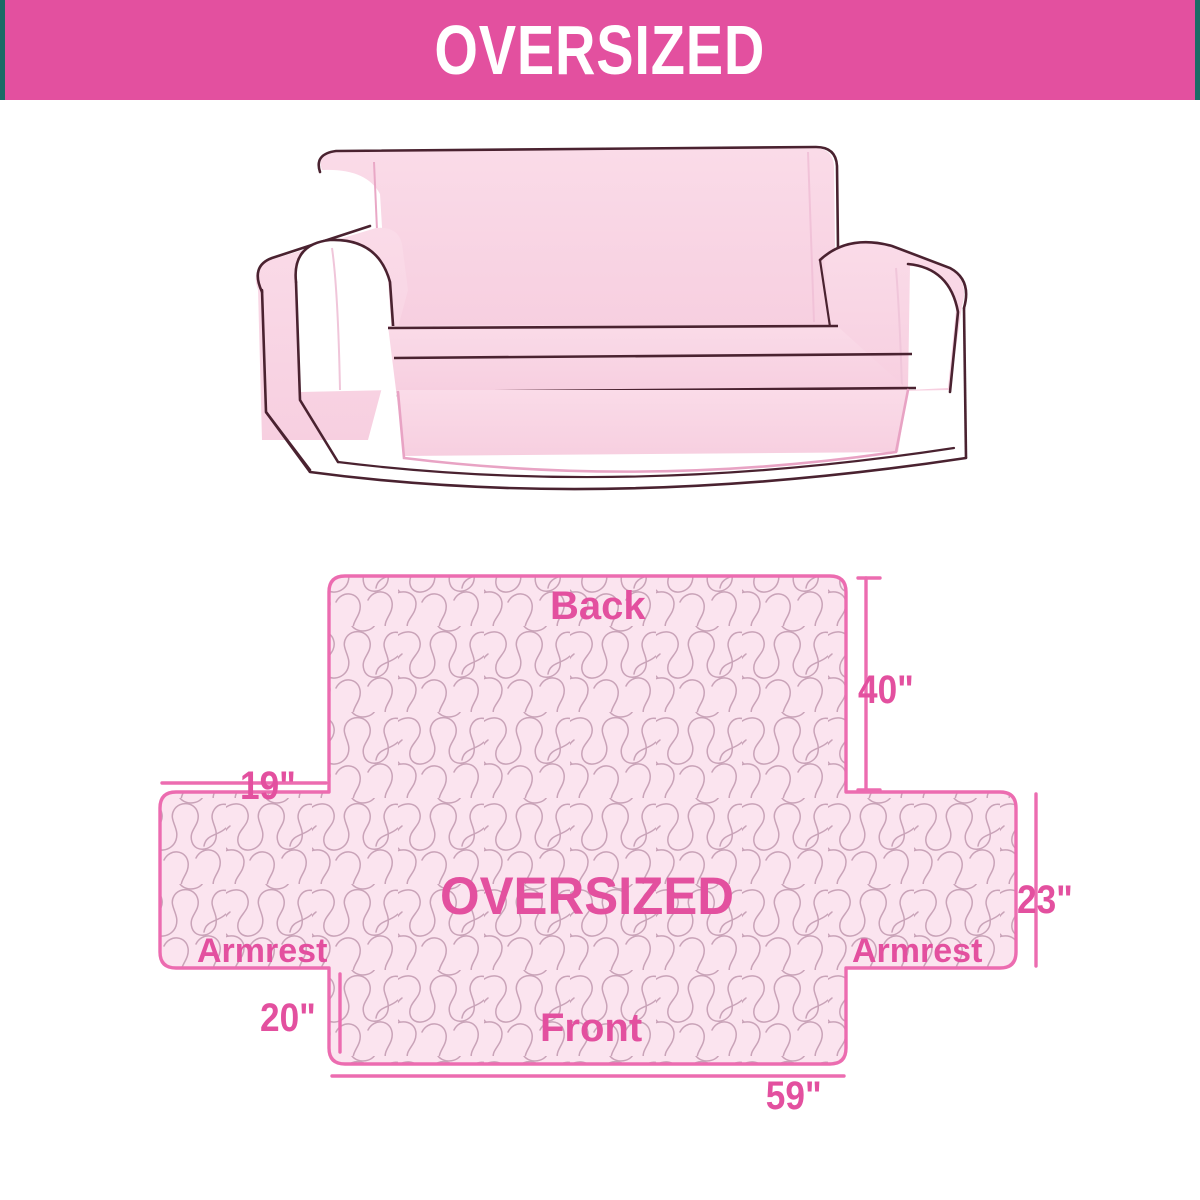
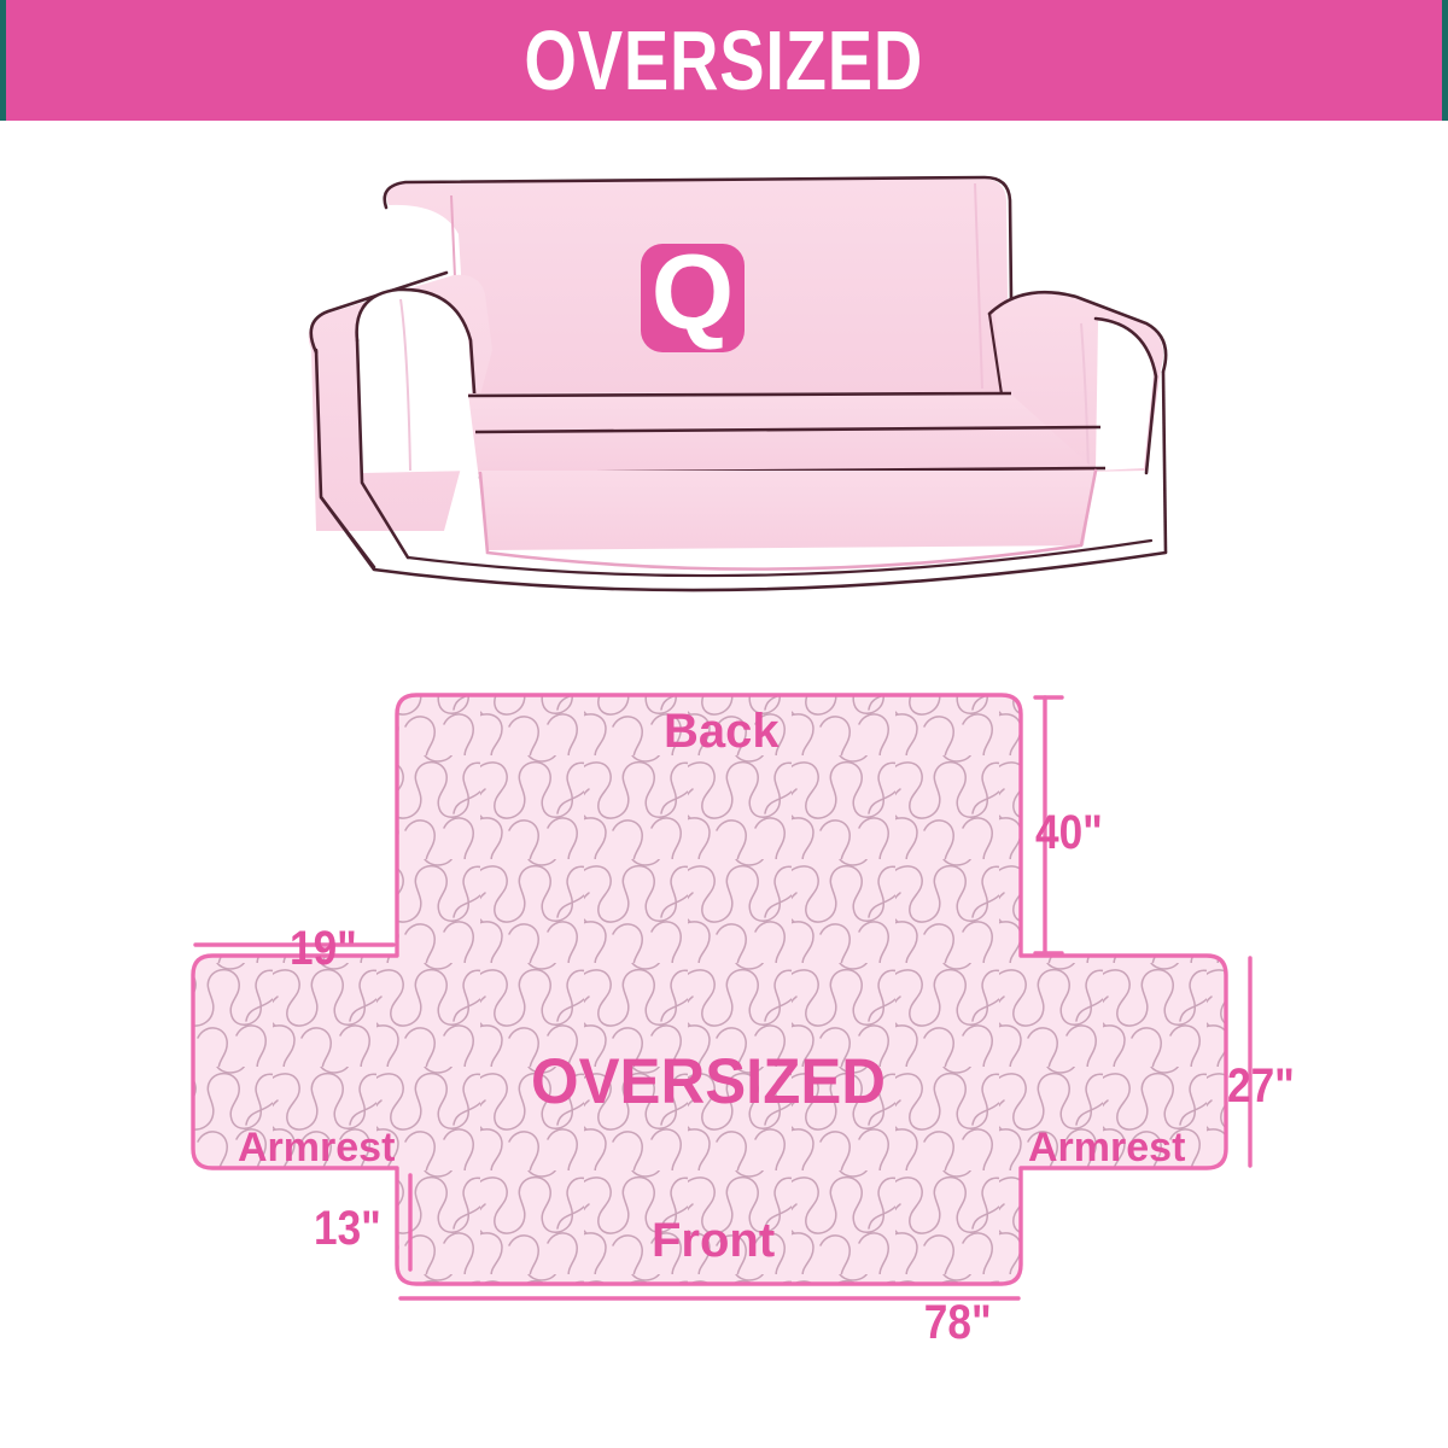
  OVERSIZED
+ Q
  Back
  Front
  Armrest
  Armrest
  OVERSIZED
  40"
  19"
- 23"
+ 27"
- 20"
+ 13"
- 59"
+ 78"
